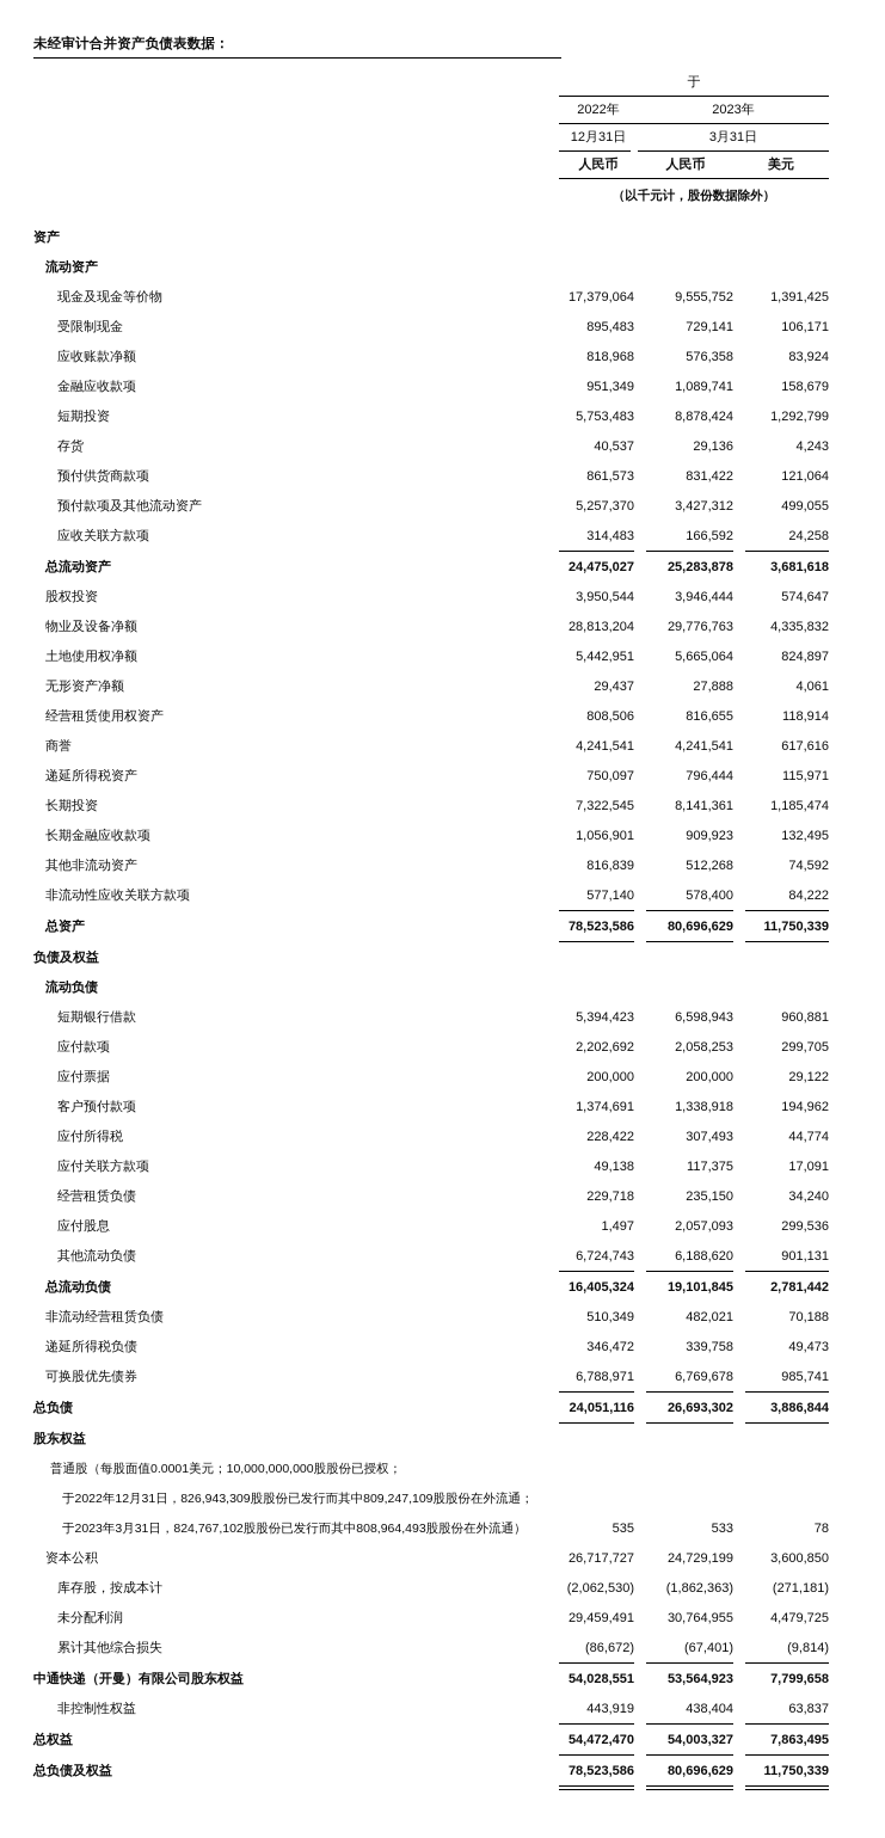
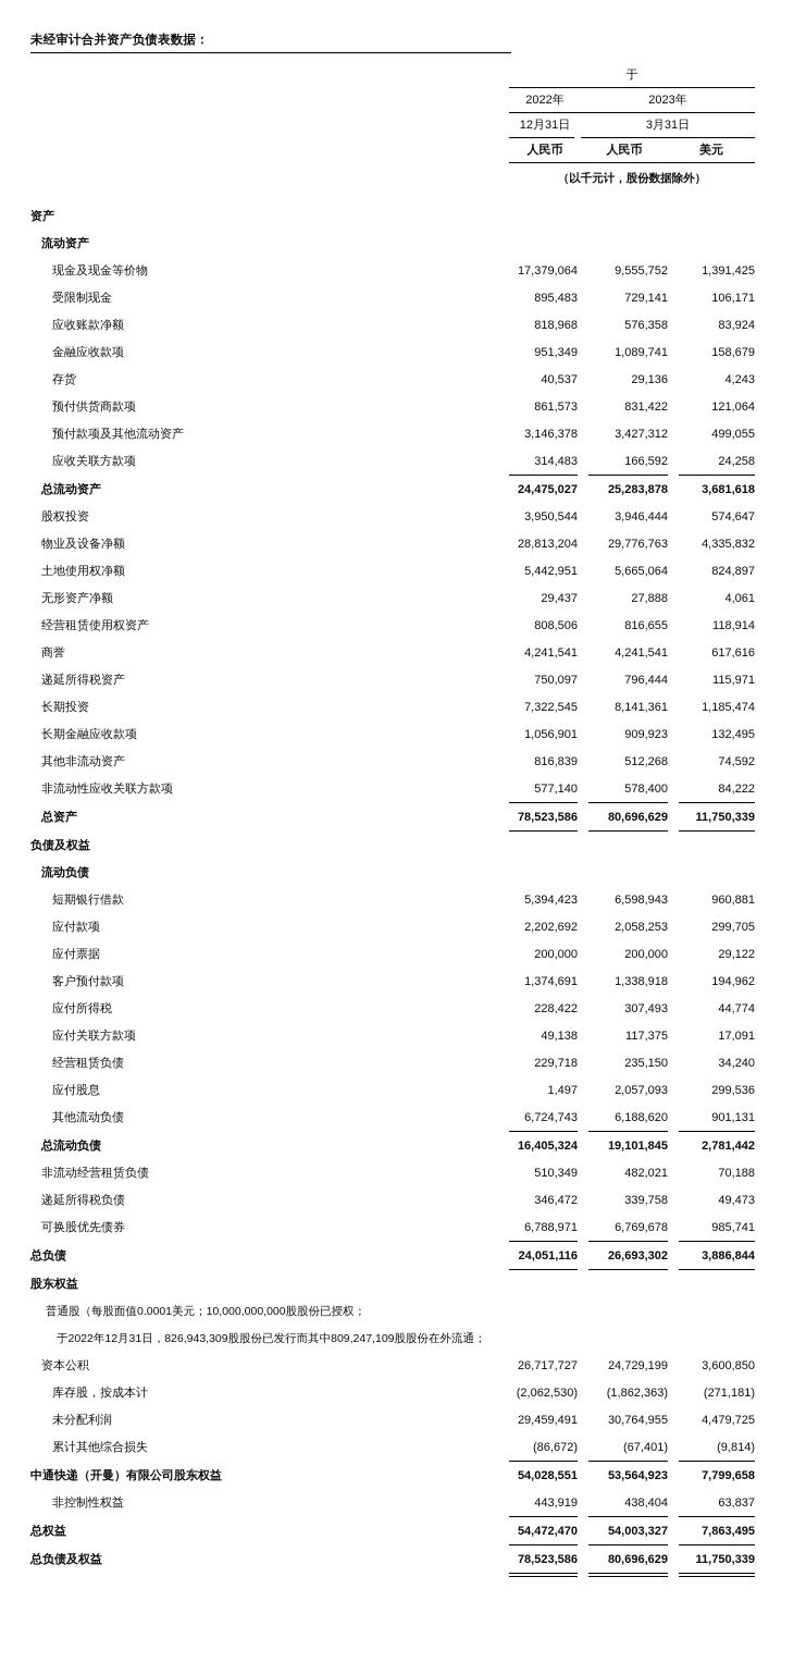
  未经审计合并资产负债表数据：
  于
  2022年
  2023年
  12月31日
  3月31日
  人民币
  人民币
  美元
  （以千元计，股份数据除外）
  资产
  流动资产
  现金及现金等价物
  17,379,064
  9,555,752
  1,391,425
  受限制现金
  895,483
  729,141
  106,171
  应收账款净额
  818,968
  576,358
  83,924
  金融应收款项
  951,349
  1,089,741
  158,679
- 短期投资
- 5,753,483
- 8,878,424
- 1,292,799
  存货
  40,537
  29,136
  4,243
  预付供货商款项
  861,573
  831,422
  121,064
  预付款项及其他流动资产
- 5,257,370
+ 3,146,378
  3,427,312
  499,055
  应收关联方款项
  314,483
  166,592
  24,258
  总流动资产
  24,475,027
  25,283,878
  3,681,618
  股权投资
  3,950,544
  3,946,444
  574,647
  物业及设备净额
  28,813,204
  29,776,763
  4,335,832
  土地使用权净额
  5,442,951
  5,665,064
  824,897
  无形资产净额
  29,437
  27,888
  4,061
  经营租赁使用权资产
  808,506
  816,655
  118,914
  商誉
  4,241,541
  4,241,541
  617,616
  递延所得税资产
  750,097
  796,444
  115,971
  长期投资
  7,322,545
  8,141,361
  1,185,474
  长期金融应收款项
  1,056,901
  909,923
  132,495
  其他非流动资产
  816,839
  512,268
  74,592
  非流动性应收关联方款项
  577,140
  578,400
  84,222
  总资产
  78,523,586
  80,696,629
  11,750,339
  负债及权益
  流动负债
  短期银行借款
  5,394,423
  6,598,943
  960,881
  应付款项
  2,202,692
  2,058,253
  299,705
  应付票据
  200,000
  200,000
  29,122
  客户预付款项
  1,374,691
  1,338,918
  194,962
  应付所得税
  228,422
  307,493
  44,774
  应付关联方款项
  49,138
  117,375
  17,091
  经营租赁负债
  229,718
  235,150
  34,240
  应付股息
  1,497
  2,057,093
  299,536
  其他流动负债
  6,724,743
  6,188,620
  901,131
  总流动负债
  16,405,324
  19,101,845
  2,781,442
  非流动经营租赁负债
  510,349
  482,021
  70,188
  递延所得税负债
  346,472
  339,758
  49,473
  可换股优先债券
  6,788,971
  6,769,678
  985,741
  总负债
  24,051,116
  26,693,302
  3,886,844
  股东权益
  普通股（每股面值0.0001美元；10,000,000,000股股份已授权；
  于2022年12月31日，826,943,309股股份已发行而其中809,247,109股股份在外流通；
- 于2023年3月31日，824,767,102股股份已发行而其中808,964,493股股份在外流通）
- 535
- 533
- 78
  资本公积
  26,717,727
  24,729,199
  3,600,850
  库存股，按成本计
  (2,062,530)
  (1,862,363)
  (271,181)
  未分配利润
  29,459,491
  30,764,955
  4,479,725
  累计其他综合损失
  (86,672)
  (67,401)
  (9,814)
  中通快递（开曼）有限公司股东权益
  54,028,551
  53,564,923
  7,799,658
  非控制性权益
  443,919
  438,404
  63,837
  总权益
  54,472,470
  54,003,327
  7,863,495
  总负债及权益
  78,523,586
  80,696,629
  11,750,339
